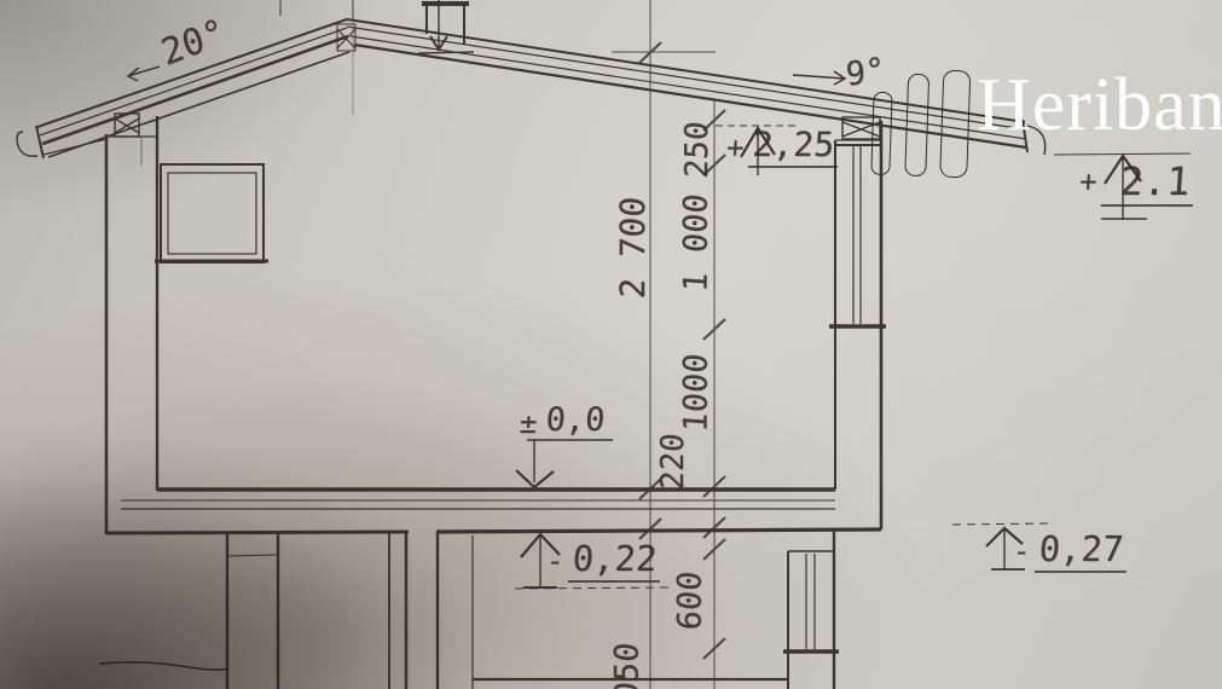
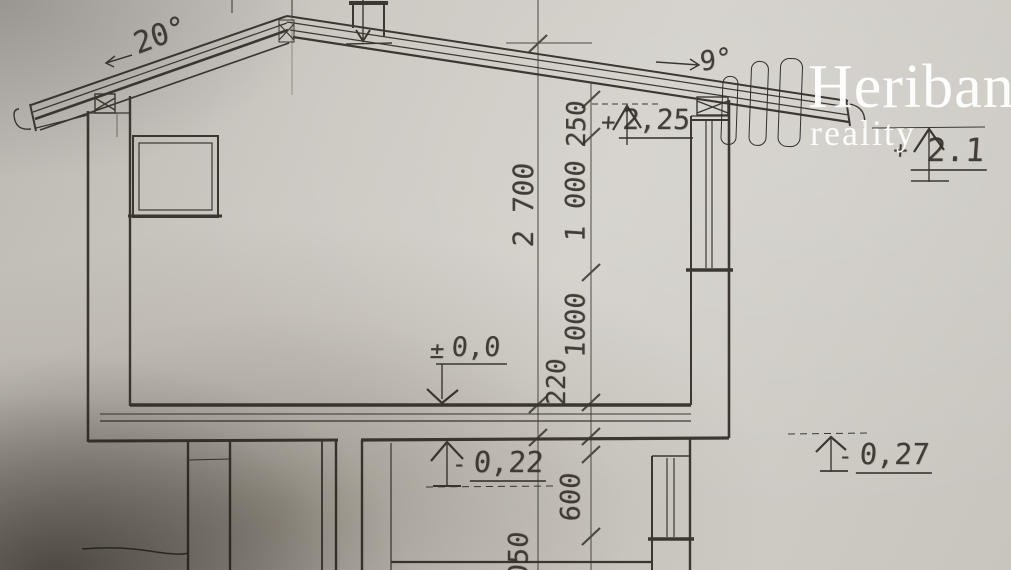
  Heriban
+ reality
